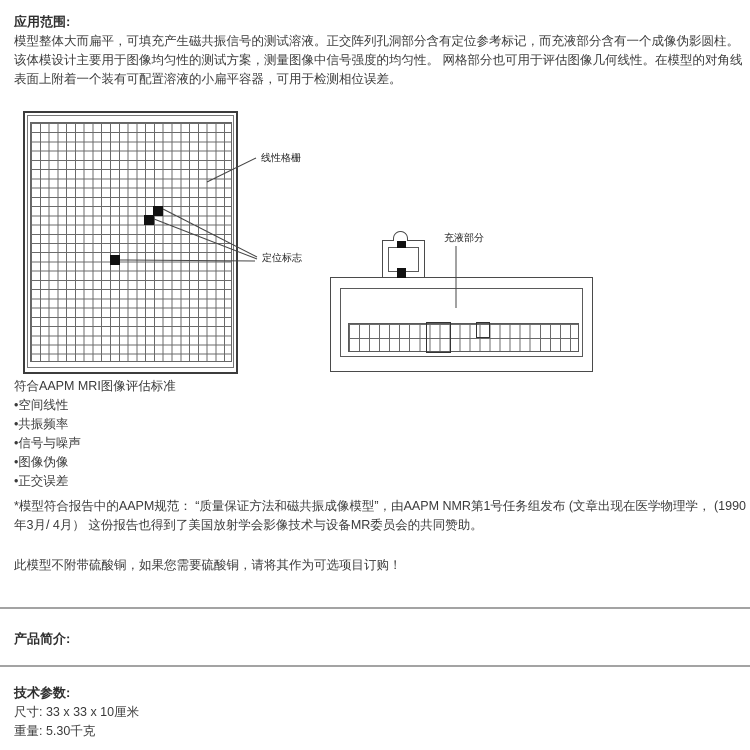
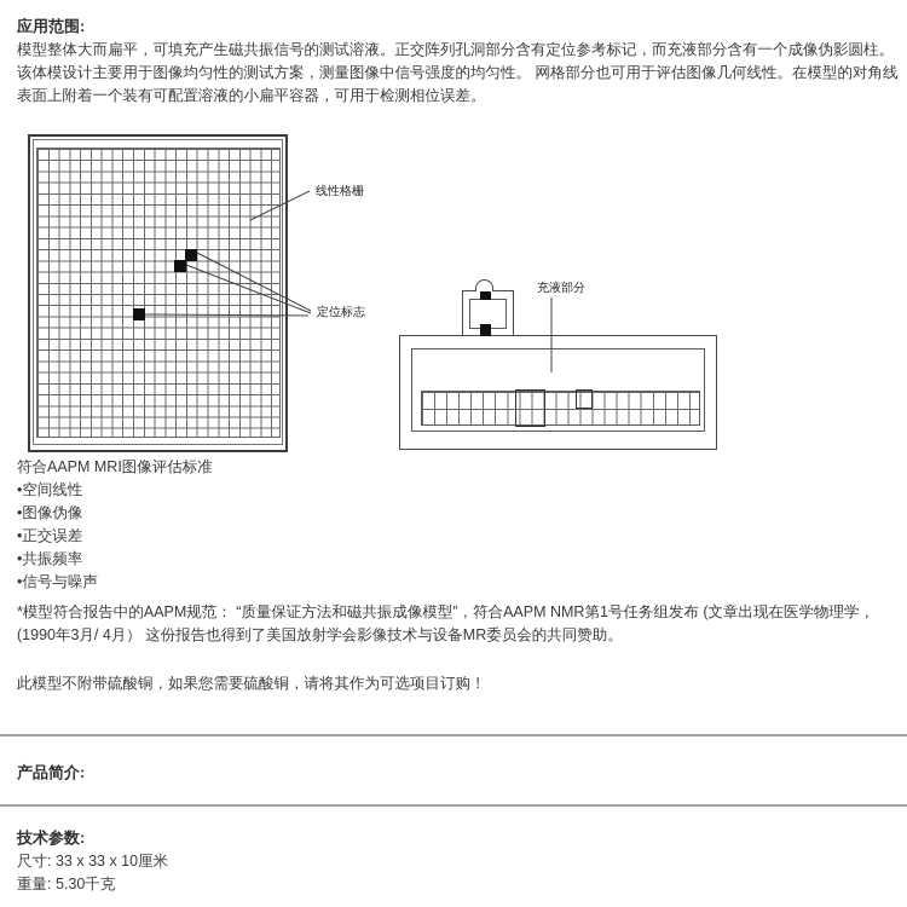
  应用范围:
  模型整体大而扁平，可填充产生磁共振信号的测试溶液。正交阵列孔洞部分含有定位参考标记，而充液部分含有一个成像伪影圆柱。
  该体模设计主要用于图像均匀性的测试方案，测量图像中信号强度的均匀性。 网格部分也可用于评估图像几何线性。在模型的对角线表面上附着一个装有可配置溶液的小扁平容器，可用于检测相位误差。
  线性格栅
  定位标志
  充液部分
  符合AAPM MRI图像评估标准
  •空间线性
- •共振频率
+ •图像伪像
- •信号与噪声
+ •正交误差
- •图像伪像
+ •共振频率
- •正交误差
+ •信号与噪声
- *模型符合报告中的AAPM规范： “质量保证方法和磁共振成像模型”，由AAPM NMR第1号任务组发布 (文章出现在医学物理学， (1990年3月/ 4月） 这份报告也得到了美国放射学会影像技术与设备MR委员会的共同赞助。
+ *模型符合报告中的AAPM规范： “质量保证方法和磁共振成像模型”，符合AAPM NMR第1号任务组发布 (文章出现在医学物理学， (1990年3月/ 4月） 这份报告也得到了美国放射学会影像技术与设备MR委员会的共同赞助。
  此模型不附带硫酸铜，如果您需要硫酸铜，请将其作为可选项目订购！
  产品简介:
  技术参数:
  尺寸: 33 x 33 x 10厘米
  重量: 5.30千克
